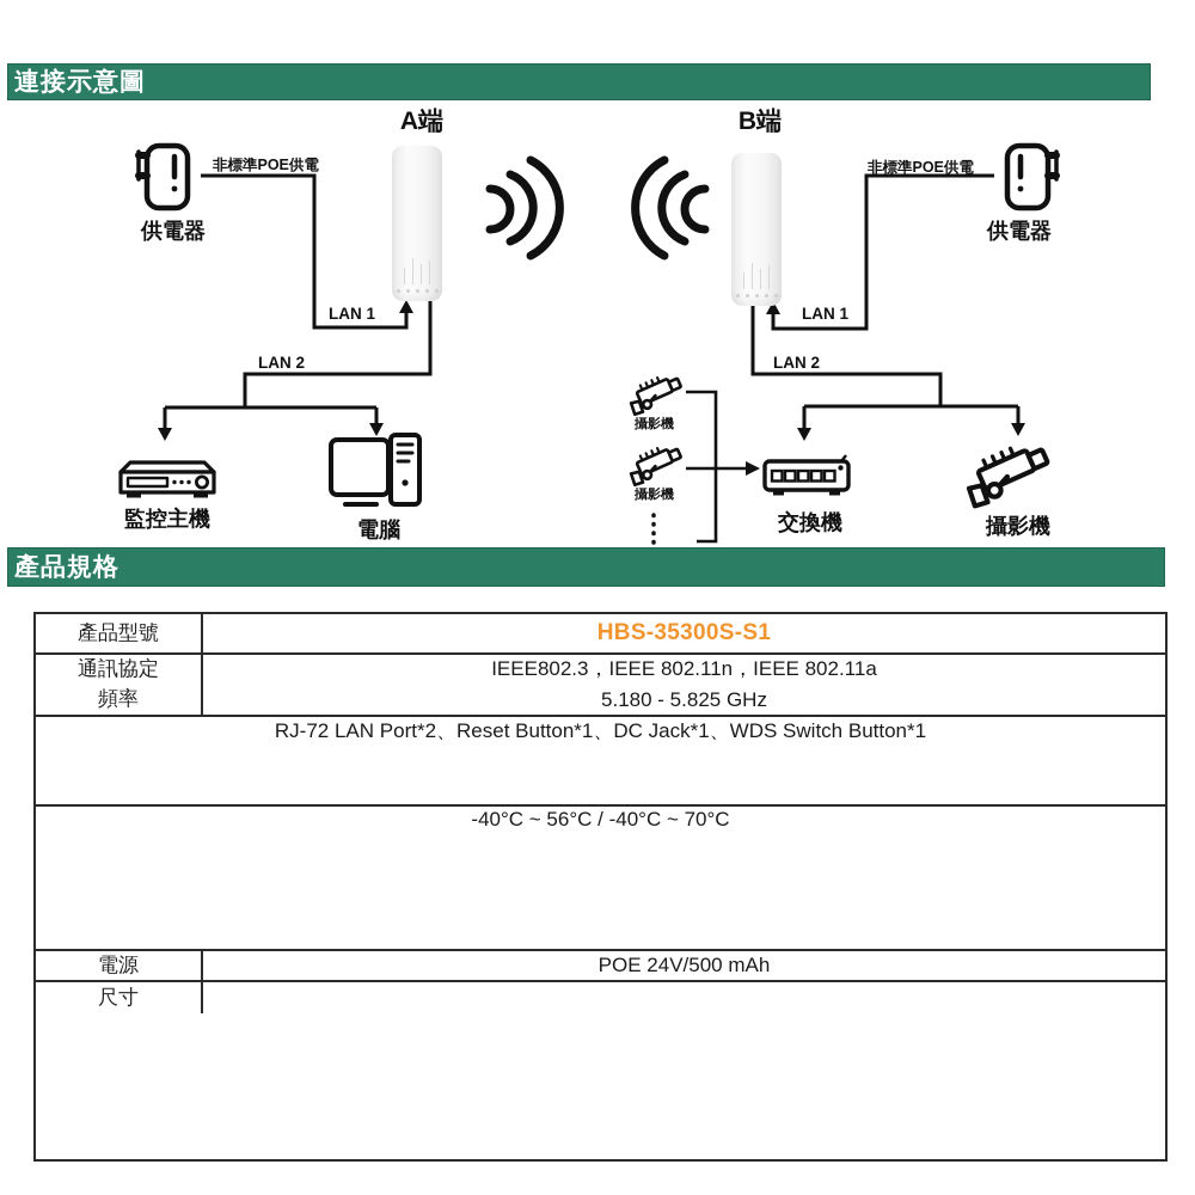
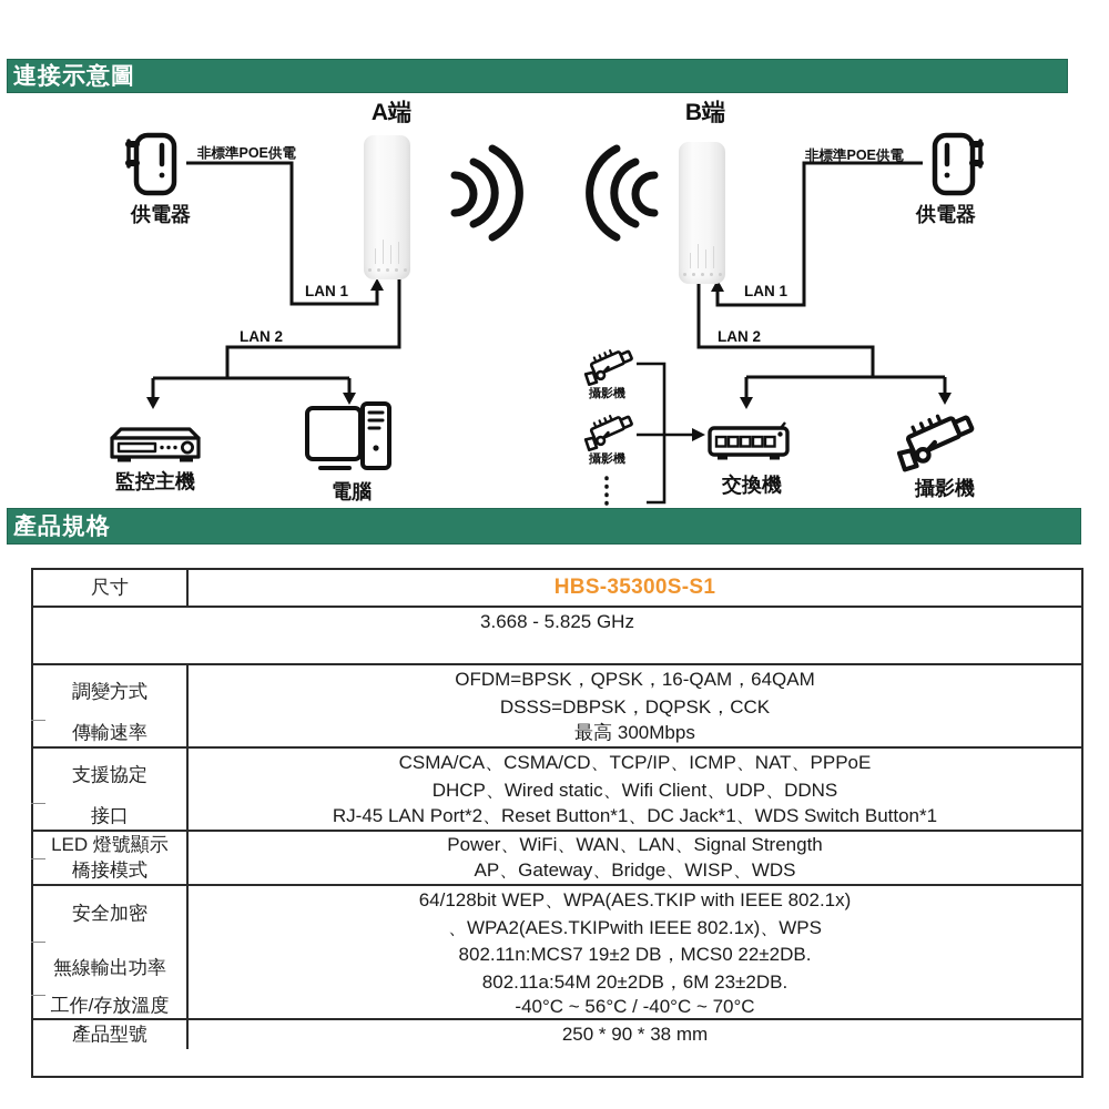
  連接示意圖
  A端
  非標準POE供電
  供電器
  LAN 1
  LAN 2
  監控主機
  電腦
  B端
  非標準POE供電
  供電器
  LAN 1
  LAN 2
  攝影機
  攝影機
  交換機
  攝影機
  產品規格
- 產品型號
+ 尺寸
  HBS-35300S-S1
- 通訊協定
- 頻率
- IEEE802.3，IEEE 802.11n，IEEE 802.11a
- 5.180 - 5.825 GHz
+ 3.668 - 5.825 GHz
+ 調變方式
+ 傳輸速率
+ OFDM=BPSK，QPSK，16-QAM，64QAM
+ DSSS=DBPSK，DQPSK，CCK
+ 最高 300Mbps
+ 支援協定
+ 接口
+ CSMA/CA、CSMA/CD、TCP/IP、ICMP、NAT、PPPoE
+ DHCP、Wired static、Wifi Client、UDP、DDNS
- RJ-72 LAN Port*2、Reset Button*1、DC Jack*1、WDS Switch Button*1
+ RJ-45 LAN Port*2、Reset Button*1、DC Jack*1、WDS Switch Button*1
+ LED 燈號顯示
+ 橋接模式
+ Power、WiFi、WAN、LAN、Signal Strength
+ AP、Gateway、Bridge、WISP、WDS
+ 安全加密
+ 無線輸出功率
+ 工作/存放溫度
+ 64/128bit WEP、WPA(AES.TKIP with IEEE 802.1x)
+ 、WPA2(AES.TKIPwith IEEE 802.1x)、WPS
+ 802.11n:MCS7 19±2 DB，MCS0 22±2DB.
+ 802.11a:54M 20±2DB，6M 23±2DB.
  -40°C ~ 56°C / -40°C ~ 70°C
- 電源
- POE 24V/500 mAh
- 尺寸
+ 產品型號
+ 250 * 90 * 38 mm
